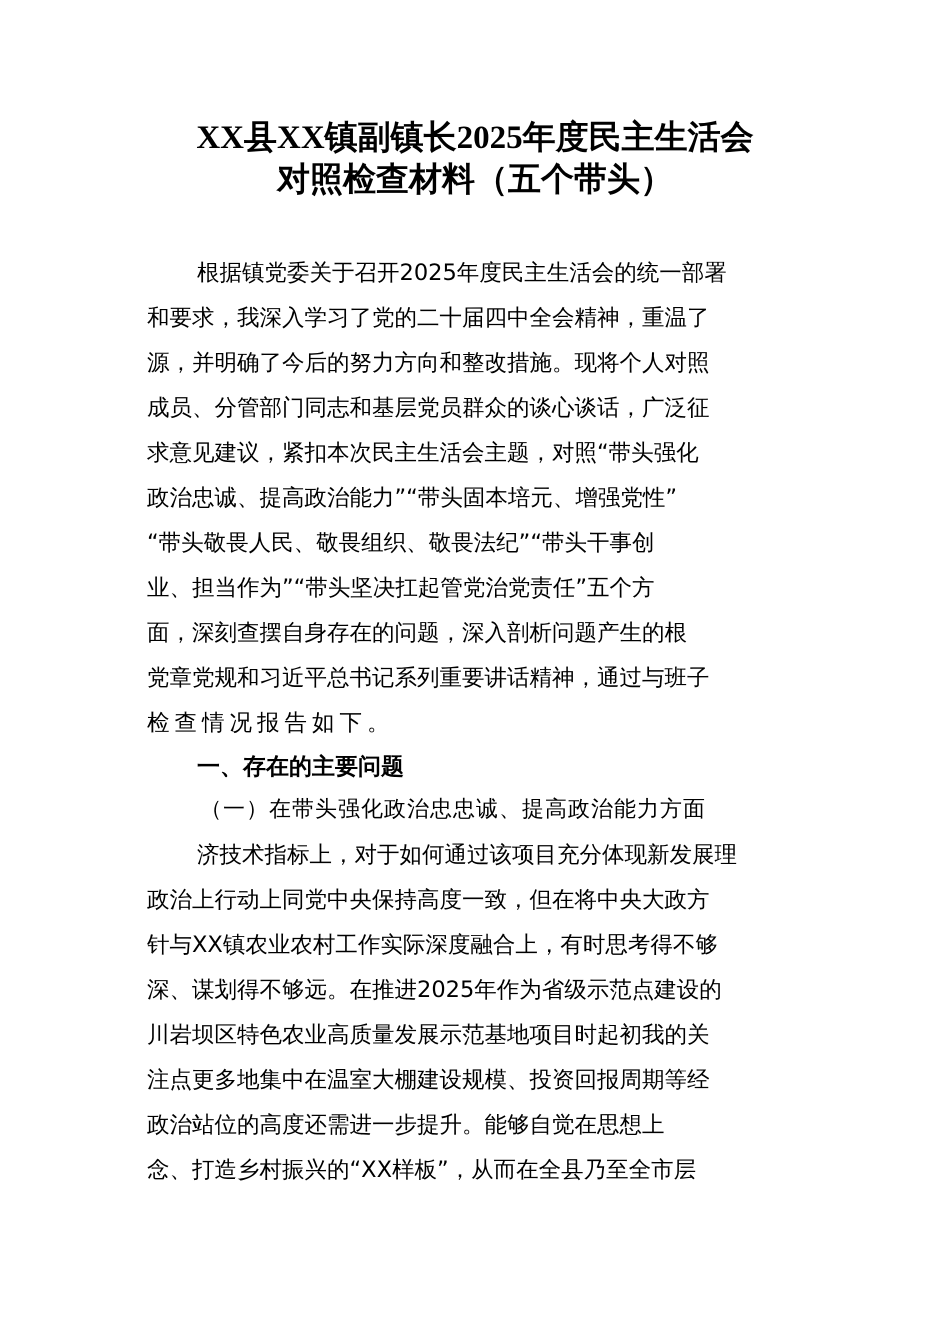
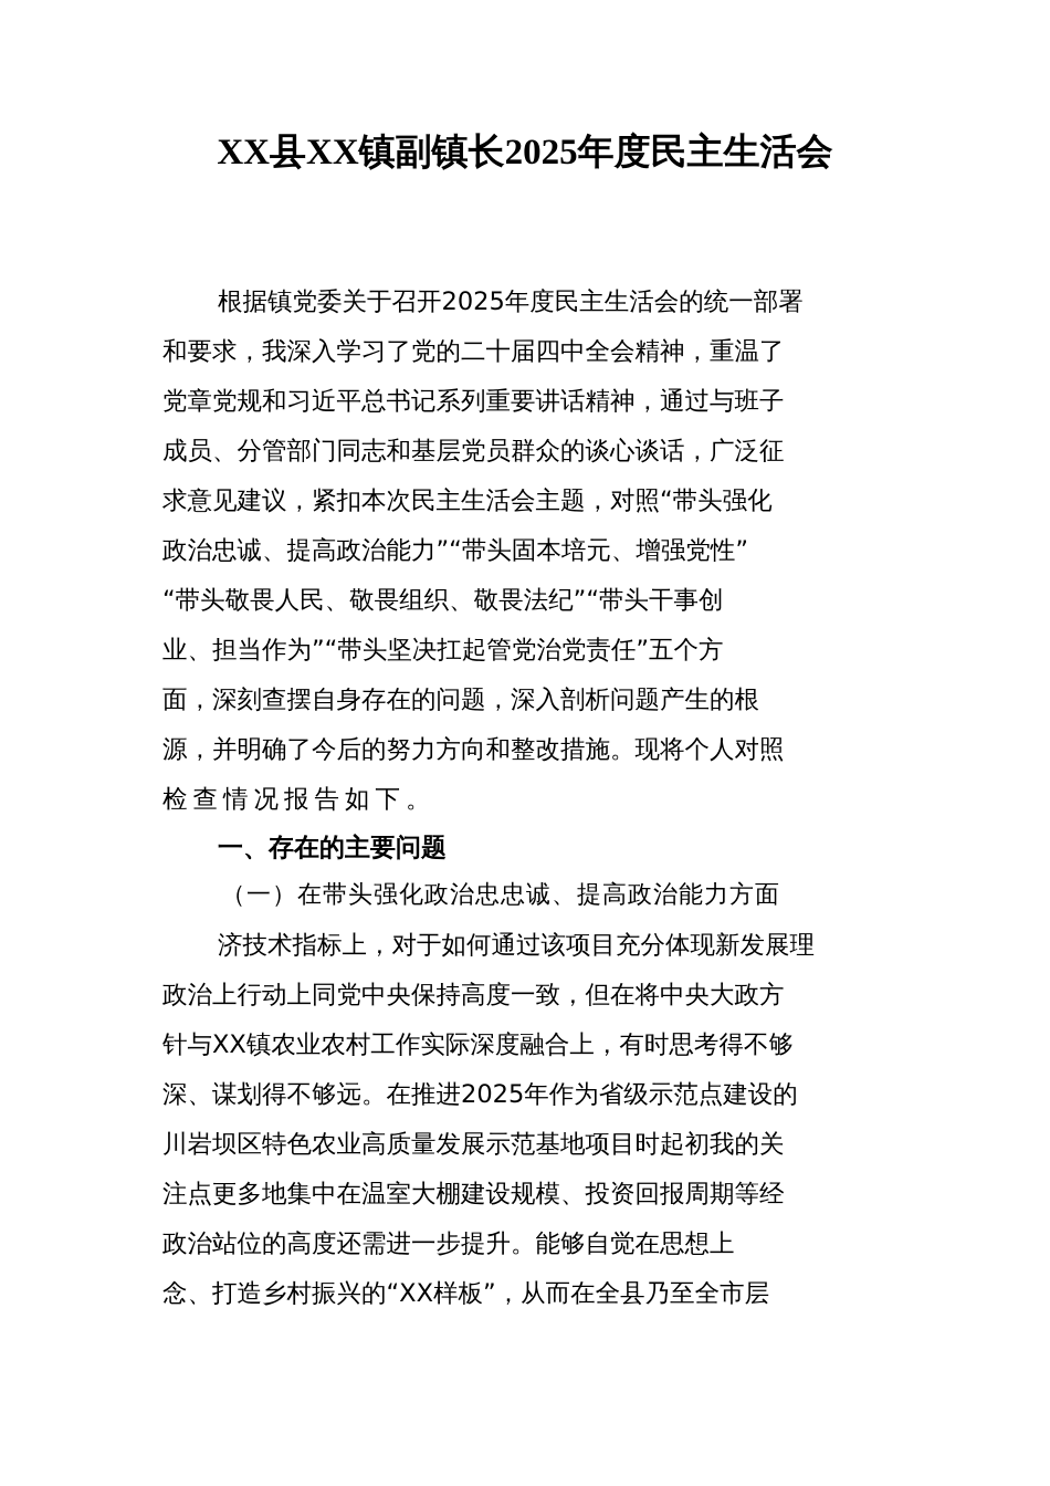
  XX县XX镇副镇长2025年度民主生活会
- 对照检查材料（五个带头）
  根据镇党委关于召开2025年度民主生活会的统一部署
  和要求，我深入学习了党的二十届四中全会精神，重温了
- 源，并明确了今后的努力方向和整改措施。现将个人对照
+ 党章党规和习近平总书记系列重要讲话精神，通过与班子
  成员、分管部门同志和基层党员群众的谈心谈话，广泛征
  求意见建议，紧扣本次民主生活会主题，对照“带头强化
  政治忠诚、提高政治能力”“带头固本培元、增强党性”
  “带头敬畏人民、敬畏组织、敬畏法纪”“带头干事创
  业、担当作为”“带头坚决扛起管党治党责任”五个方
  面，深刻查摆自身存在的问题，深入剖析问题产生的根
- 党章党规和习近平总书记系列重要讲话精神，通过与班子
+ 源，并明确了今后的努力方向和整改措施。现将个人对照
  检查情况报告如下。
  一、存在的主要问题
  （一）在带头强化政治忠忠诚、提高政治能力方面
  济技术指标上，对于如何通过该项目充分体现新发展理
  政治上行动上同党中央保持高度一致，但在将中央大政方
  针与XX镇农业农村工作实际深度融合上，有时思考得不够
  深、谋划得不够远。在推进2025年作为省级示范点建设的
  川岩坝区特色农业高质量发展示范基地项目时起初我的关
  注点更多地集中在温室大棚建设规模、投资回报周期等经
  政治站位的高度还需进一步提升。能够自觉在思想上
  念、打造乡村振兴的“XX样板”，从而在全县乃至全市层
